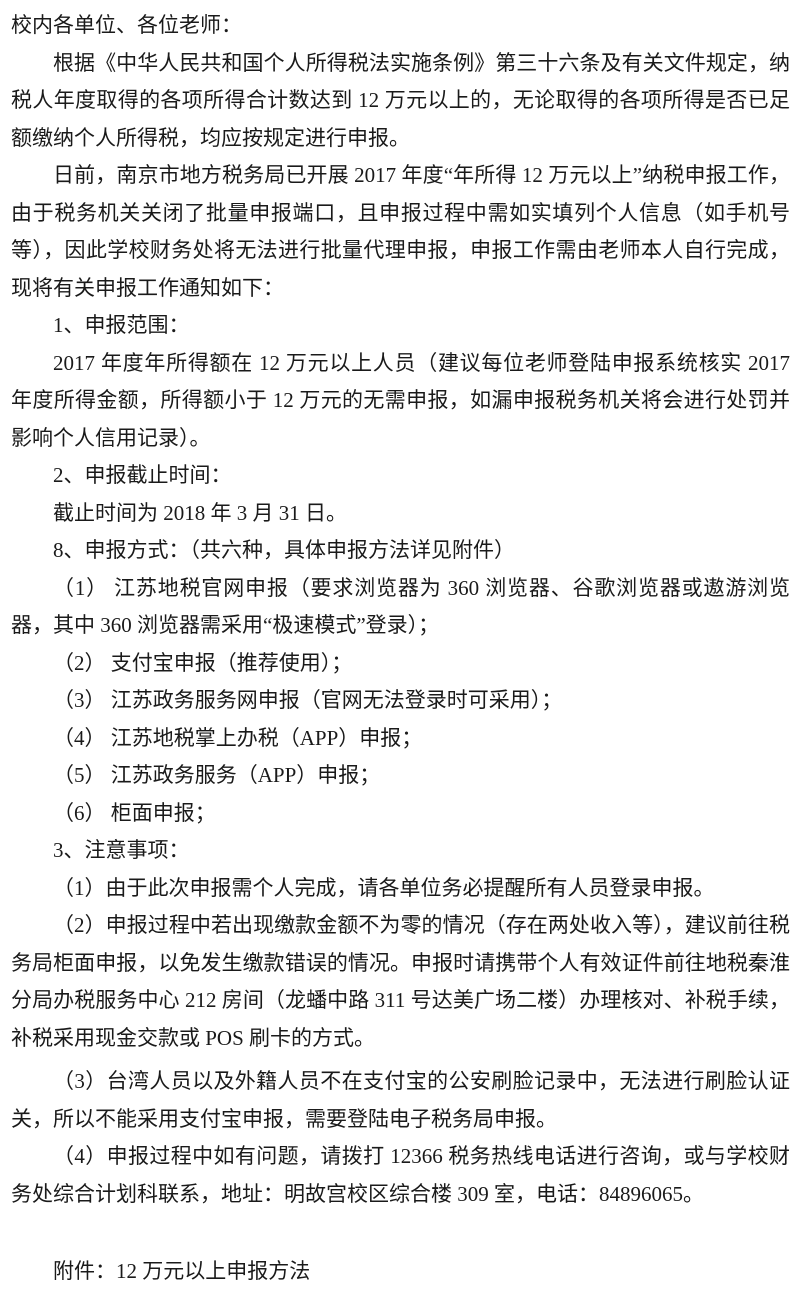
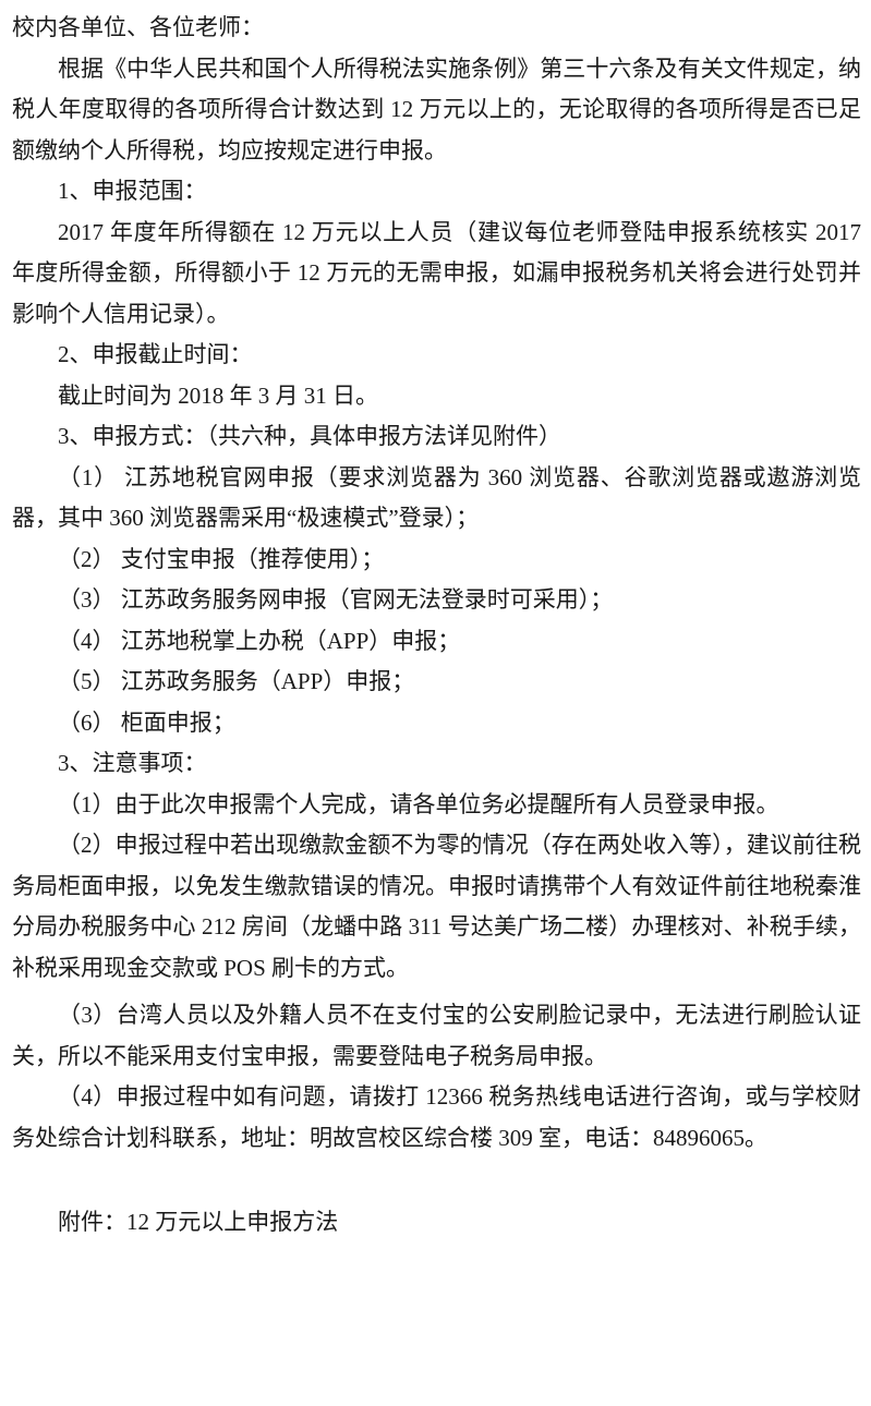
  校内各单位、各位老师：
  根据《中华人民共和国个人所得税法实施条例》第三十六条及有关文件规定，纳税人年度取得的各项所得合计数达到 12 万元以上的，无论取得的各项所得是否已足额缴纳个人所得税，均应按规定进行申报。
- 日前，南京市地方税务局已开展 2017 年度“年所得 12 万元以上”纳税申报工作，由于税务机关关闭了批量申报端口，且申报过程中需如实填列个人信息（如手机号等），因此学校财务处将无法进行批量代理申报，申报工作需由老师本人自行完成，现将有关申报工作通知如下：
  1、申报范围：
  2017 年度年所得额在 12 万元以上人员（建议每位老师登陆申报系统核实 2017 年度所得金额，所得额小于 12 万元的无需申报，如漏申报税务机关将会进行处罚并影响个人信用记录）。
  2、申报截止时间：
  截止时间为 2018 年 3 月 31 日。
- 8、申报方式：（共六种，具体申报方法详见附件）
+ 3、申报方式：（共六种，具体申报方法详见附件）
  （1） 江苏地税官网申报（要求浏览器为 360 浏览器、谷歌浏览器或遨游浏览器，其中 360 浏览器需采用“极速模式”登录）；
  （2） 支付宝申报（推荐使用）；
  （3） 江苏政务服务网申报（官网无法登录时可采用）；
  （4） 江苏地税掌上办税（APP）申报；
  （5） 江苏政务服务（APP）申报；
  （6） 柜面申报；
  3、注意事项：
  （1）由于此次申报需个人完成，请各单位务必提醒所有人员登录申报。
  （2）申报过程中若出现缴款金额不为零的情况（存在两处收入等），建议前往税务局柜面申报，以免发生缴款错误的情况。申报时请携带个人有效证件前往地税秦淮分局办税服务中心 212 房间（龙蟠中路 311 号达美广场二楼）办理核对、补税手续，补税采用现金交款或 POS 刷卡的方式。
  （3）台湾人员以及外籍人员不在支付宝的公安刷脸记录中，无法进行刷脸认证关，所以不能采用支付宝申报，需要登陆电子税务局申报。
  （4）申报过程中如有问题，请拨打 12366 税务热线电话进行咨询，或与学校财务处综合计划科联系，地址：明故宫校区综合楼 309 室，电话：84896065。
  附件：12 万元以上申报方法
